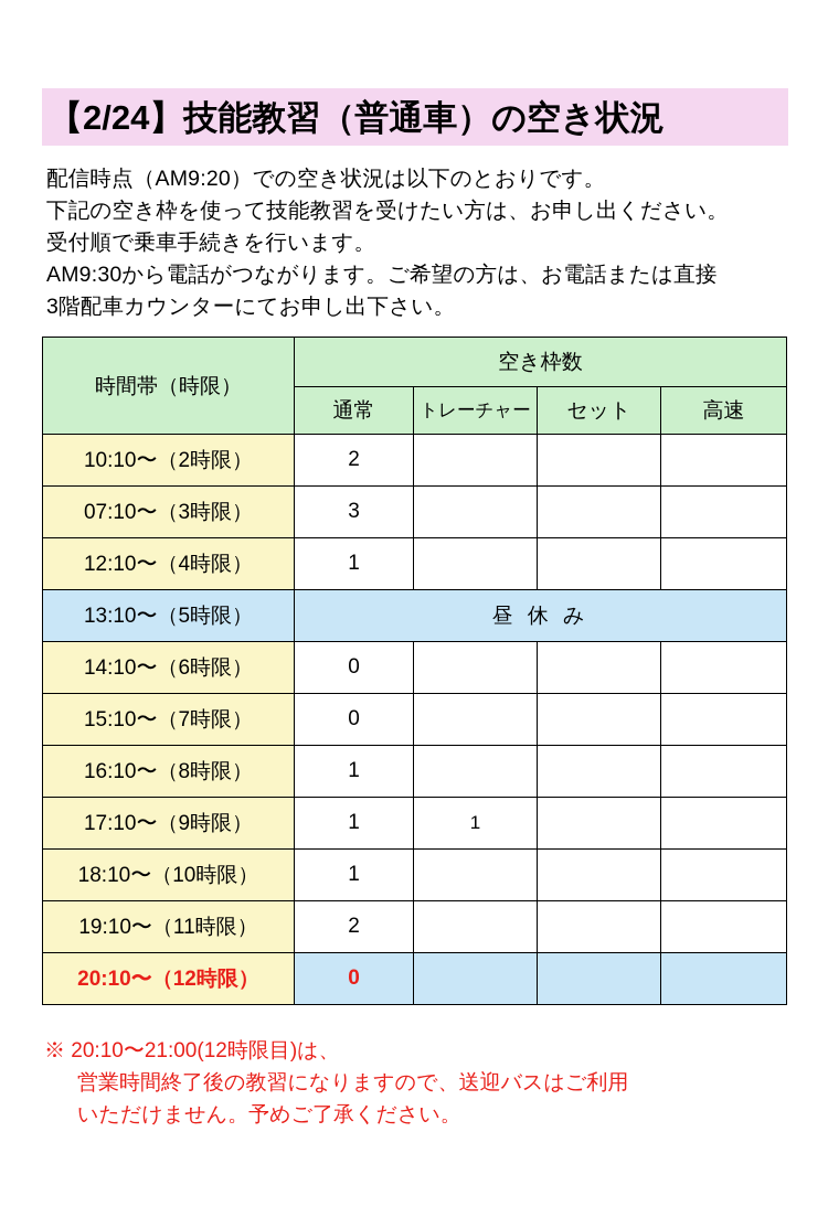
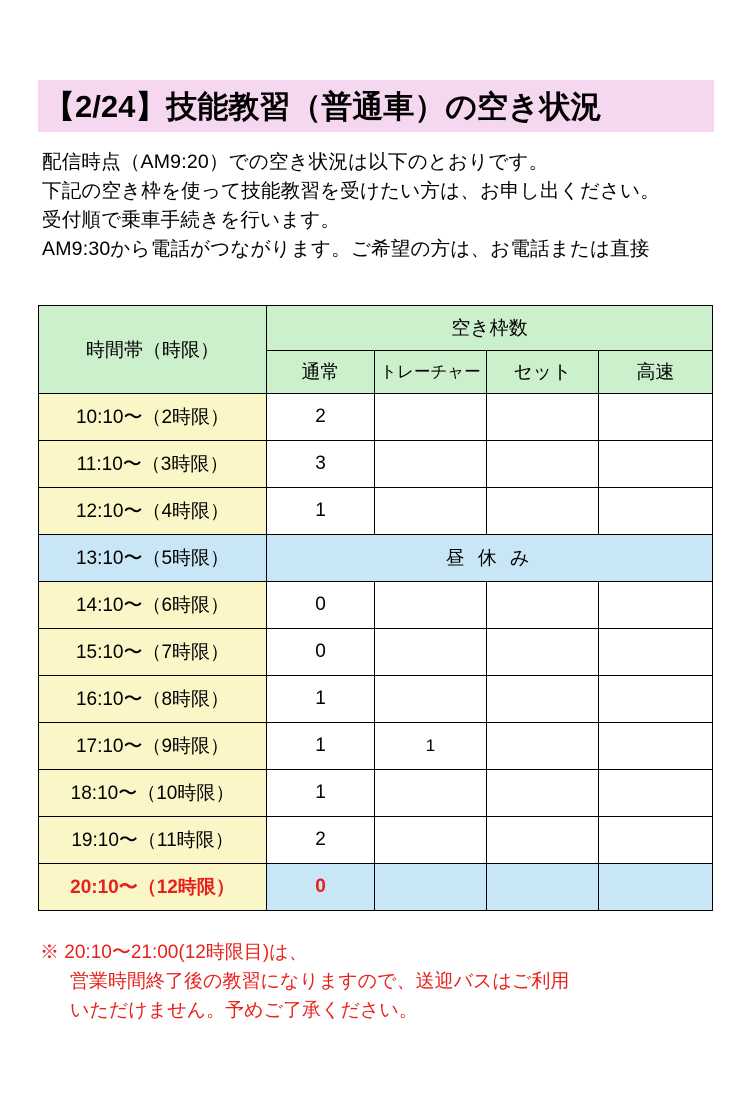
  【2/24】技能教習（普通車）の空き状況
  配信時点（AM9:20）での空き状況は以下のとおりです。
  下記の空き枠を使って技能教習を受けたい方は、お申し出ください。
  受付順で乗車手続きを行います。
  AM9:30から電話がつながります。ご希望の方は、お電話または直接
- 3階配車カウンターにてお申し出下さい。
  時間帯（時限）	空き枠数
  通常	トレーチャー	セット	高速
  10:10〜（2時限）	2
- 07:10〜（3時限）	3
+ 11:10〜（3時限）	3
  12:10〜（4時限）	1
  13:10〜（5時限）	昼 休 み
  14:10〜（6時限）	0
  15:10〜（7時限）	0
  16:10〜（8時限）	1
  17:10〜（9時限）	1	1
  18:10〜（10時限）	1
  19:10〜（11時限）	2
  20:10〜（12時限）	0
  ※ 20:10〜21:00(12時限目)は、
  営業時間終了後の教習になりますので、送迎バスはご利用
  いただけません。予めご了承ください。
